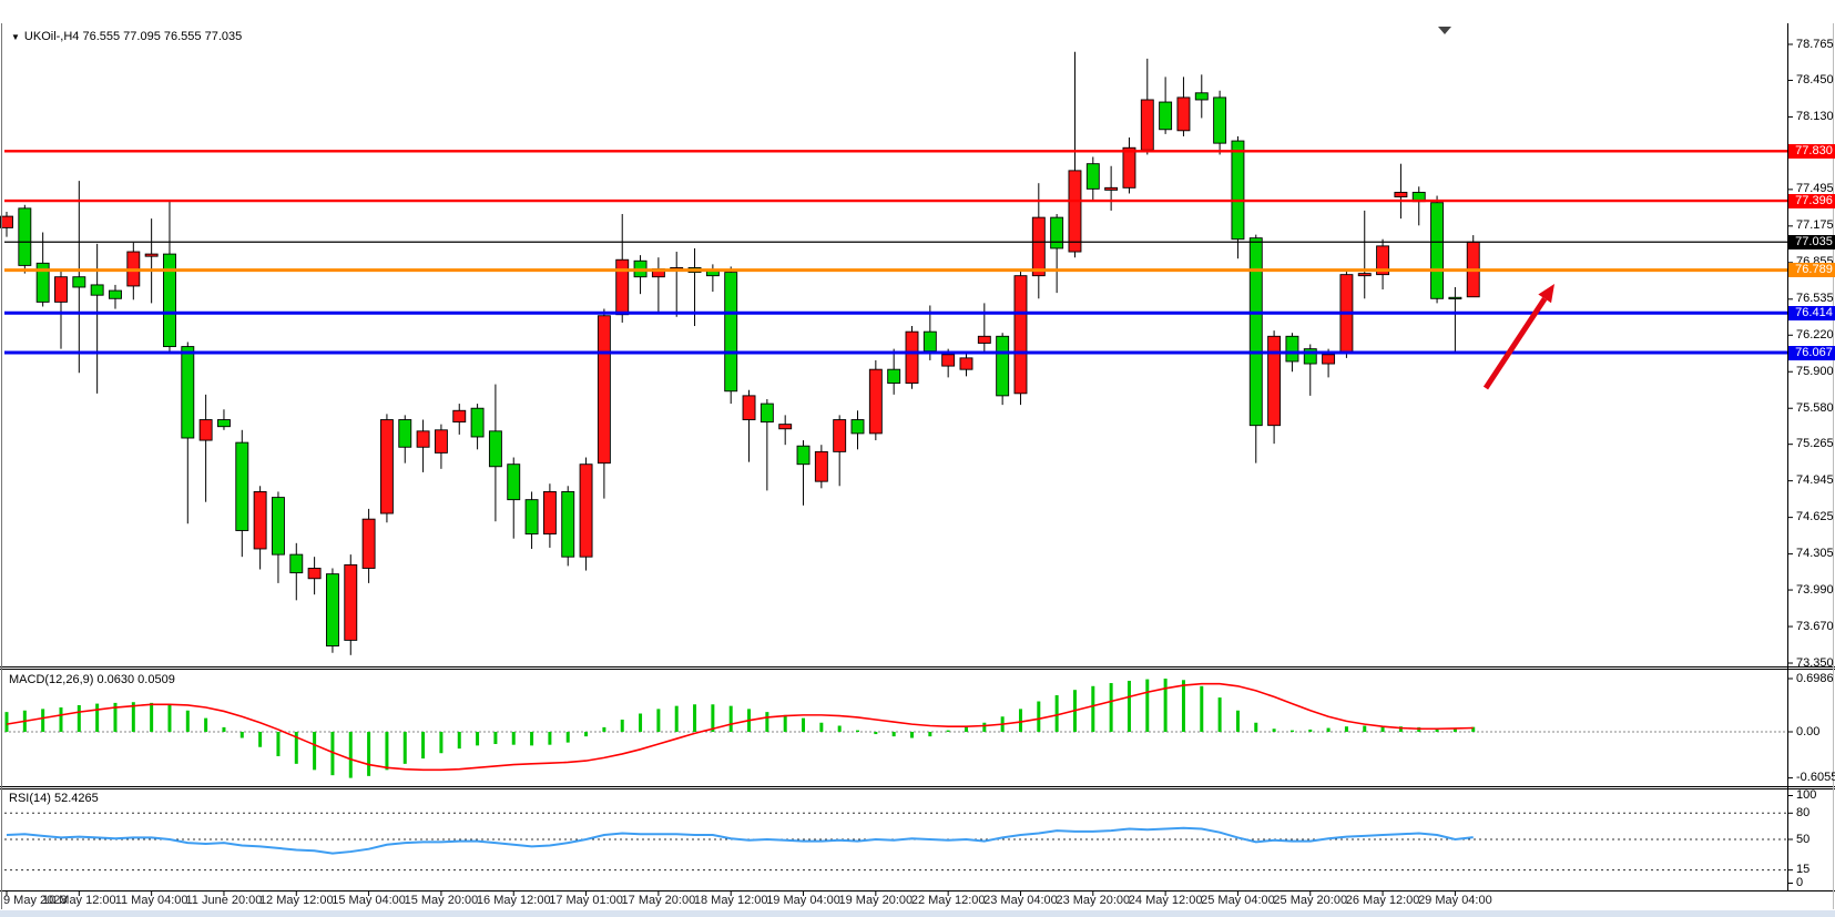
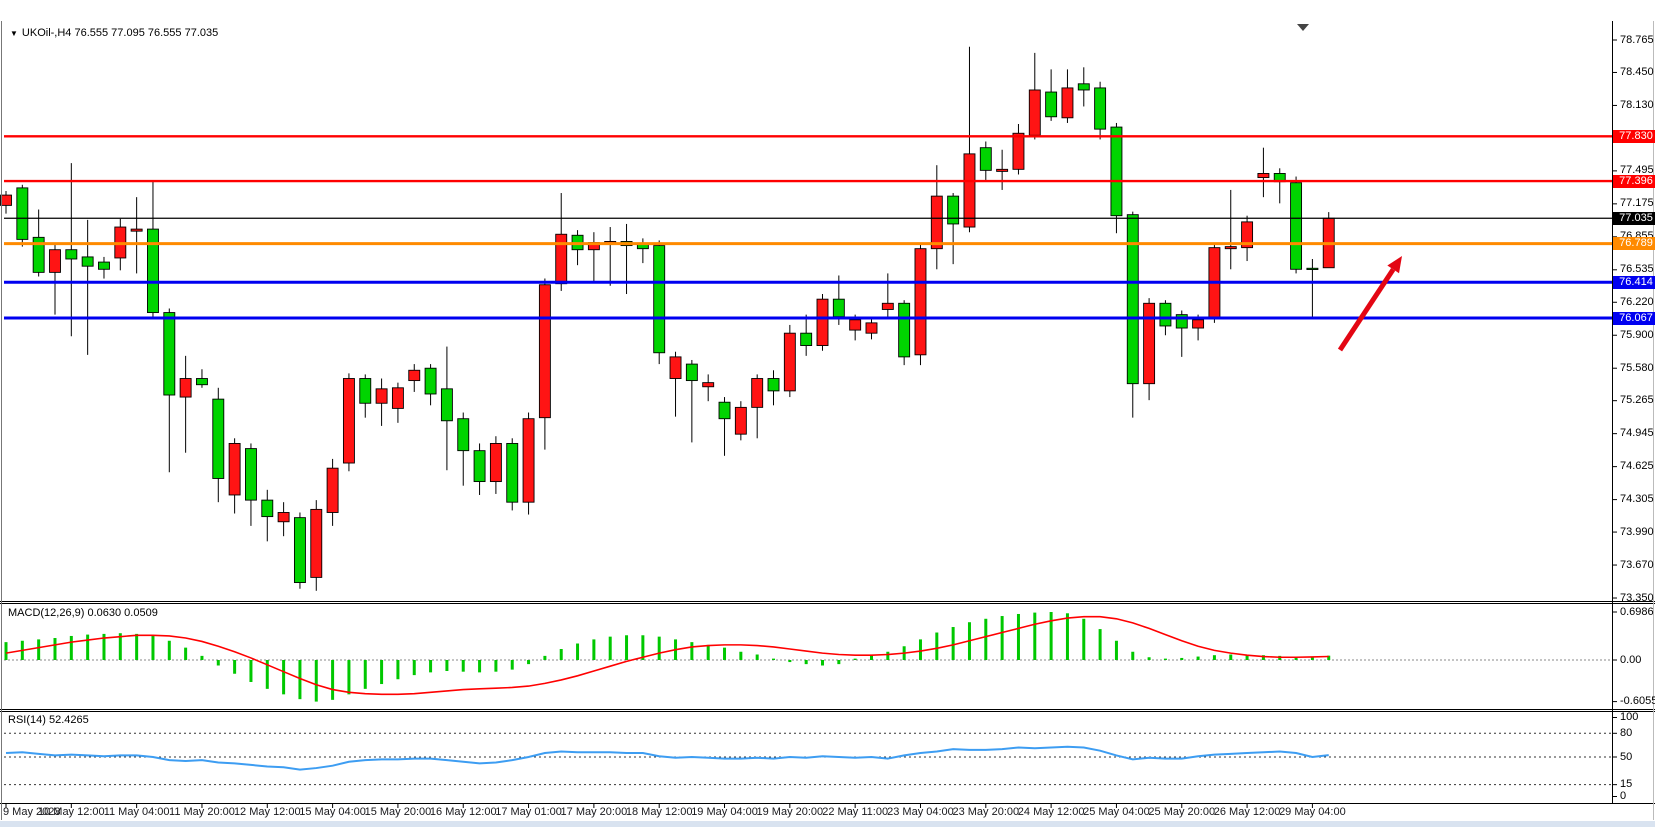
  ▼ UKOil-,H4 76.555 77.095 76.555 77.035
  MACD(12,26,9) 0.0630 0.0509
  RSI(14) 52.4265
  78.765
  78.450
  78.130
  77.495
  77.175
  76.535
  76.220
  75.900
  75.580
  75.265
  74.945
  74.625
  74.305
  73.990
  73.670
  73.350
  77.830
  77.396
  77.035
  76.789
  76.414
  76.067
  0.6986
  0.00
  -0.6055
  100
  80
  50
  15
  0
  9 May 2023
  10 May 12:00
  11 May 04:00
- 11 June 20:00
+ 11 May 20:00
  12 May 12:00
  15 May 04:00
  15 May 20:00
  16 May 12:00
  17 May 01:00
  17 May 20:00
  18 May 12:00
  19 May 04:00
  19 May 20:00
- 22 May 12:00
+ 22 May 11:00
  23 May 04:00
  23 May 20:00
  24 May 12:00
  25 May 04:00
  25 May 20:00
  26 May 12:00
  29 May 04:00
